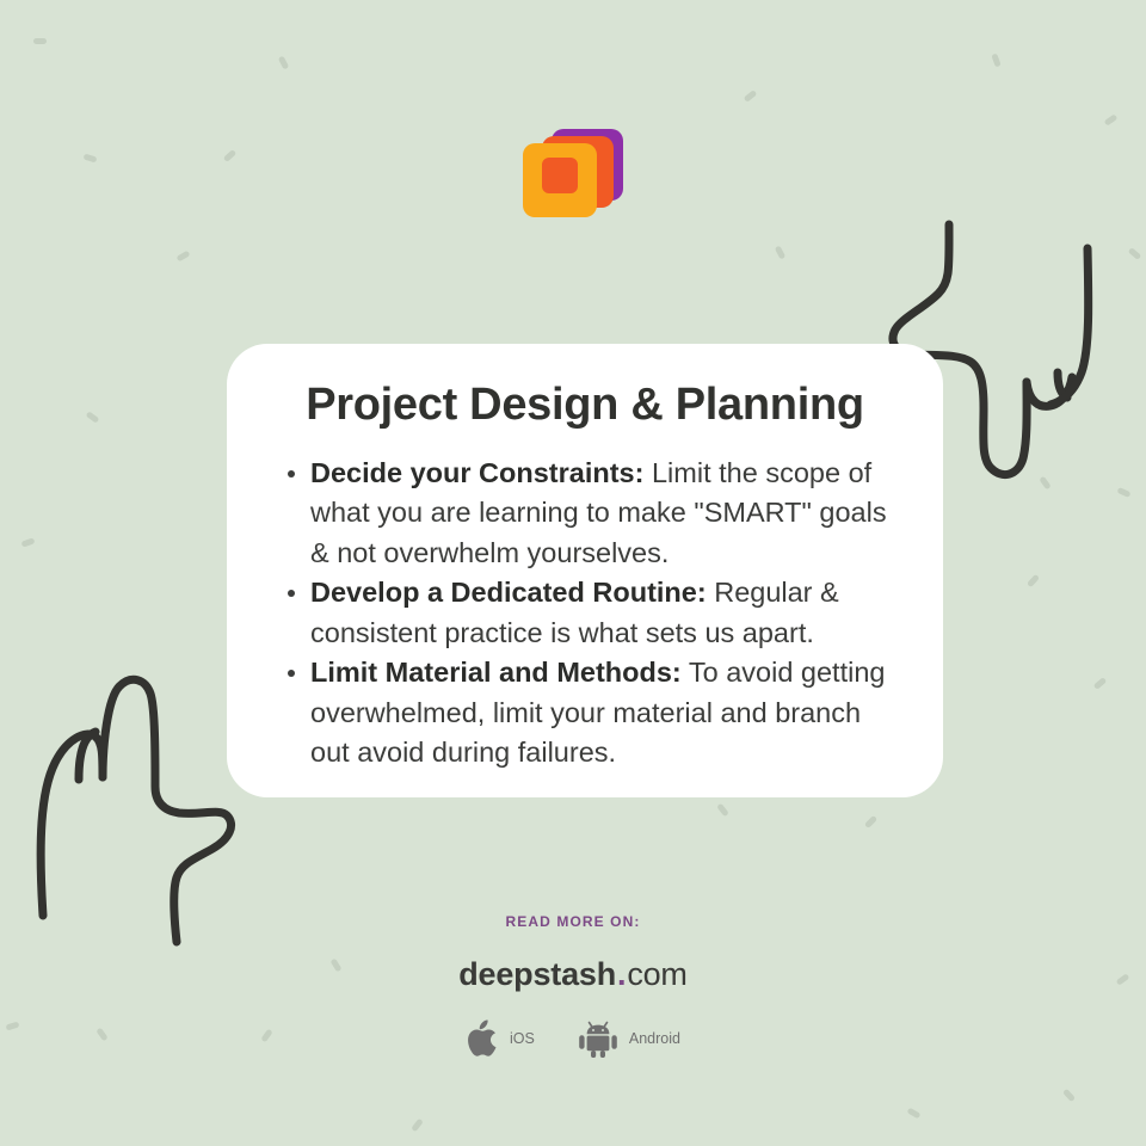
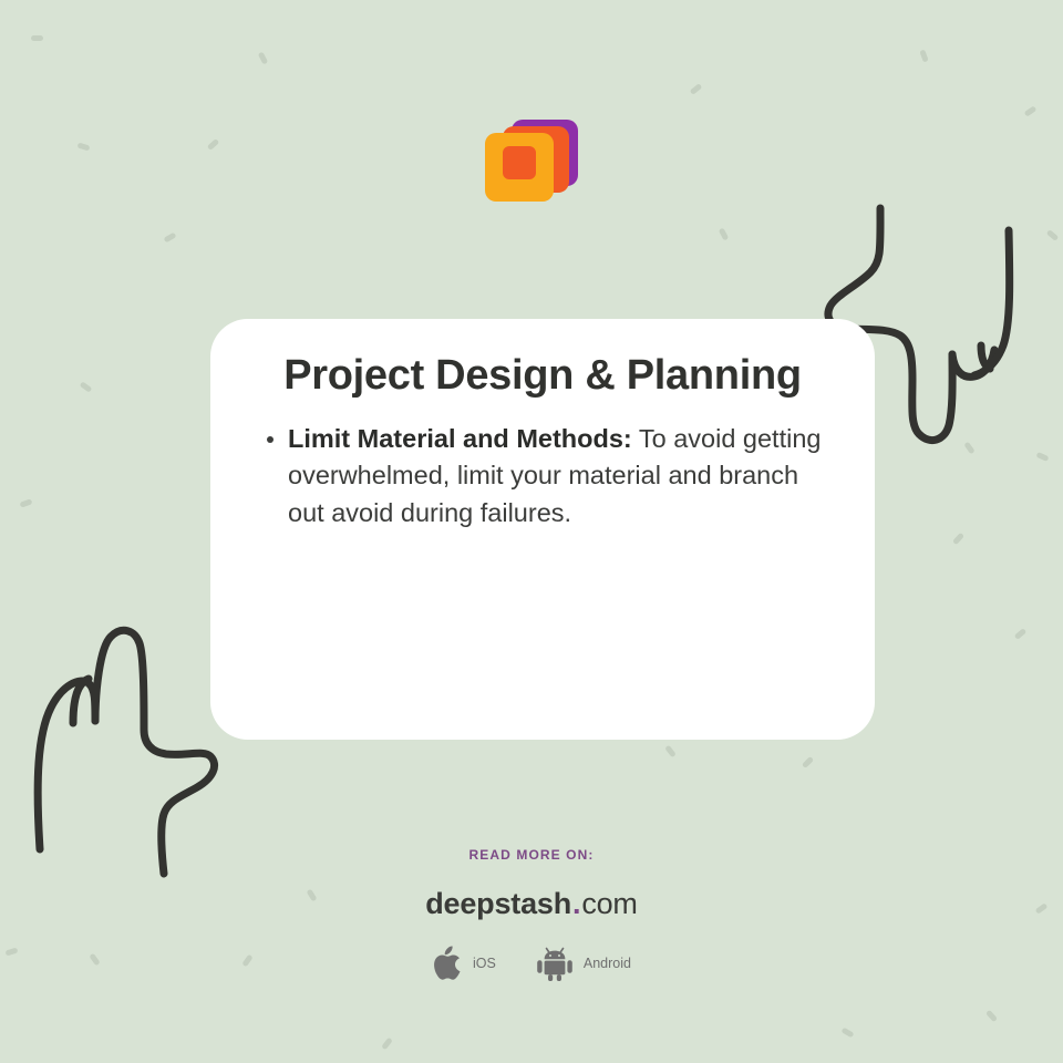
  Project Design & Planning
- Decide your Constraints: Limit the scope of what you are learning to make "SMART" goals & not overwhelm yourselves.
- Develop a Dedicated Routine: Regular & consistent practice is what sets us apart.
  Limit Material and Methods: To avoid getting overwhelmed, limit your material and branch out avoid during failures.
  READ MORE ON:
  deepstash.com
  iOS
  Android
